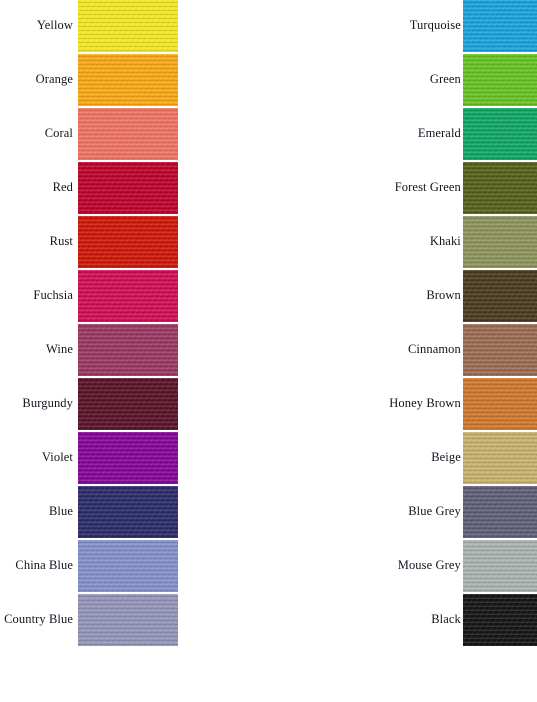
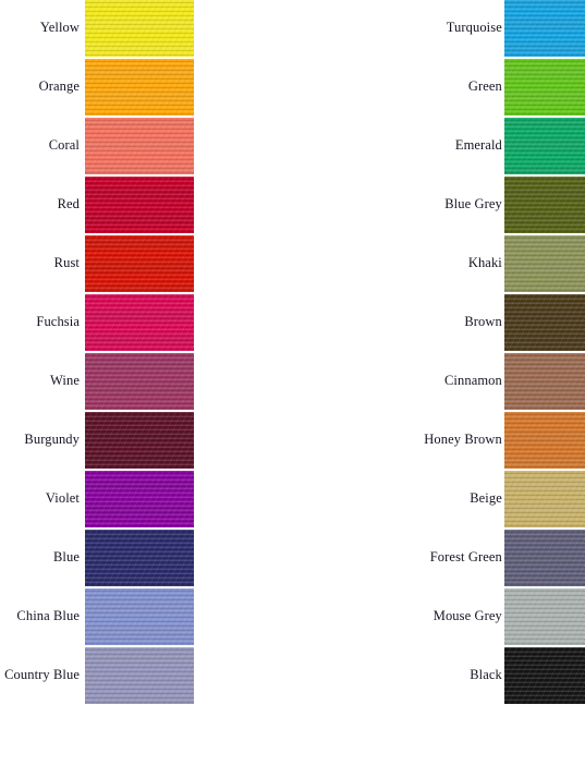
  Yellow
  Orange
  Coral
  Red
  Rust
  Fuchsia
  Wine
  Burgundy
  Violet
  Blue
  China Blue
  Country Blue
  Turquoise
  Green
  Emerald
- Forest Green
+ Blue Grey
  Khaki
  Brown
  Cinnamon
  Honey Brown
  Beige
- Blue Grey
+ Forest Green
  Mouse Grey
  Black
